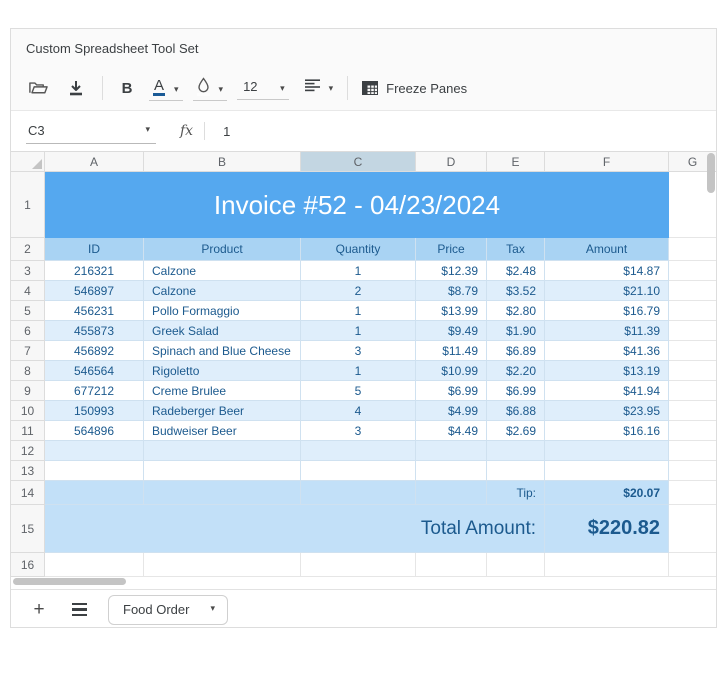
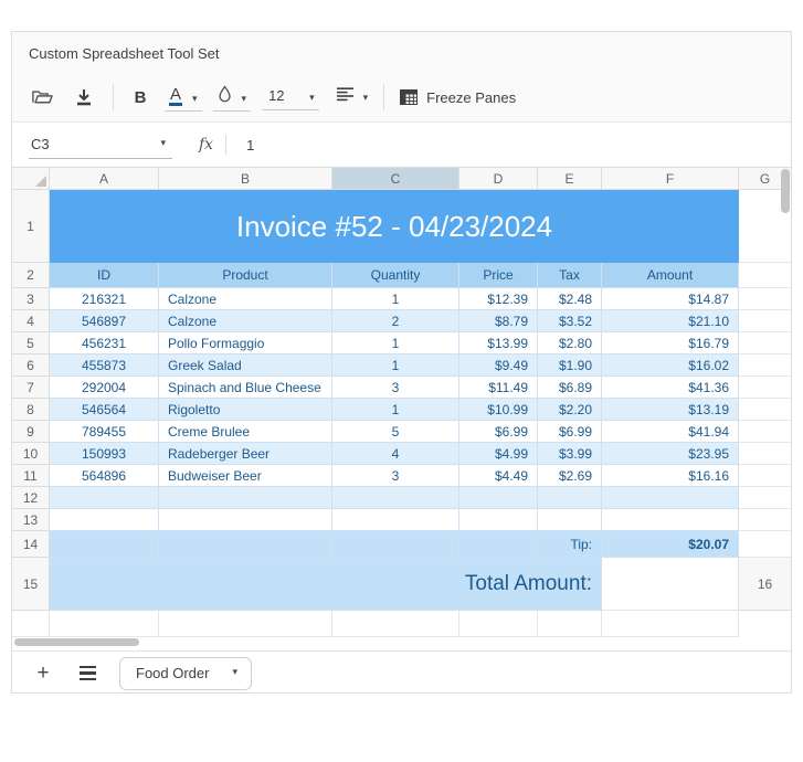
  Custom Spreadsheet Tool Set
  B
  A
  ▾
  ▾
  12
  ▾
  ▾
  Freeze Panes
  C3
  ▾
  fx
  1
  A
  B
  C
  D
  E
  F
  G
  1
  Invoice #52 - 04/23/2024
  2
  ID
  Product
  Quantity
  Price
  Tax
  Amount
  3
  216321
  Calzone
  1
  $12.39
  $2.48
  $14.87
  4
  546897
  Calzone
  2
  $8.79
  $3.52
  $21.10
  5
  456231
  Pollo Formaggio
  1
  $13.99
  $2.80
  $16.79
  6
  455873
  Greek Salad
  1
  $9.49
  $1.90
- $11.39
+ $16.02
  7
- 456892
+ 292004
  Spinach and Blue Cheese
  3
  $11.49
  $6.89
  $41.36
  8
  546564
  Rigoletto
  1
  $10.99
  $2.20
  $13.19
  9
- 677212
+ 789455
  Creme Brulee
  5
  $6.99
  $6.99
  $41.94
  10
  150993
  Radeberger Beer
  4
  $4.99
- $6.88
+ $3.99
  $23.95
  11
  564896
  Budweiser Beer
  3
  $4.49
  $2.69
  $16.16
  12
  13
  14
  Tip:
  $20.07
  15
  Total Amount:
- $220.82
  16
  +
  Food Order
  ▾
